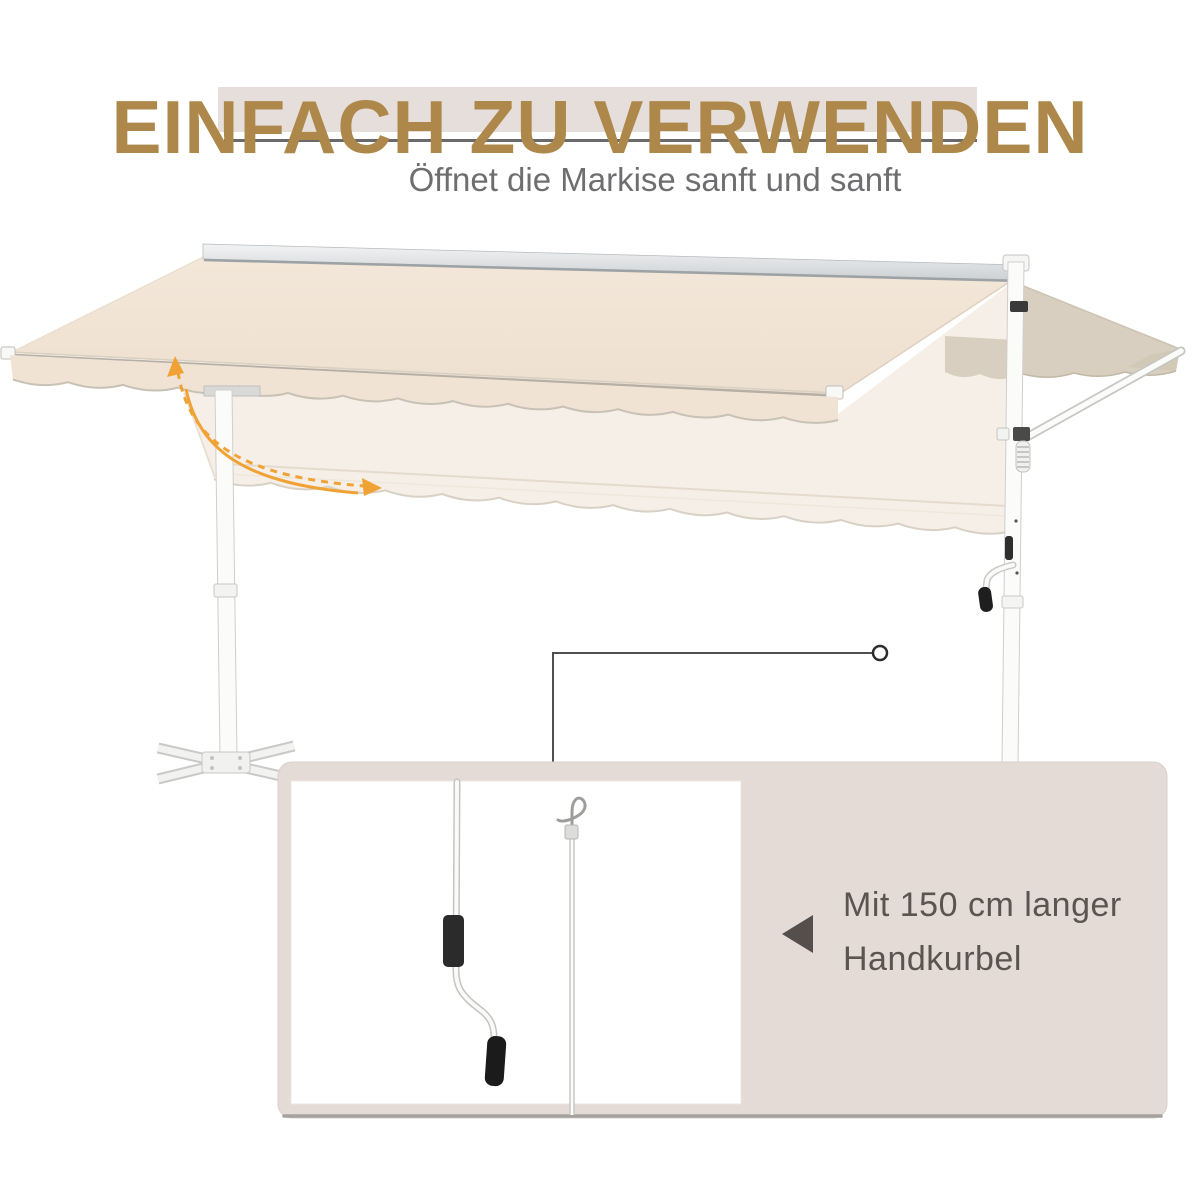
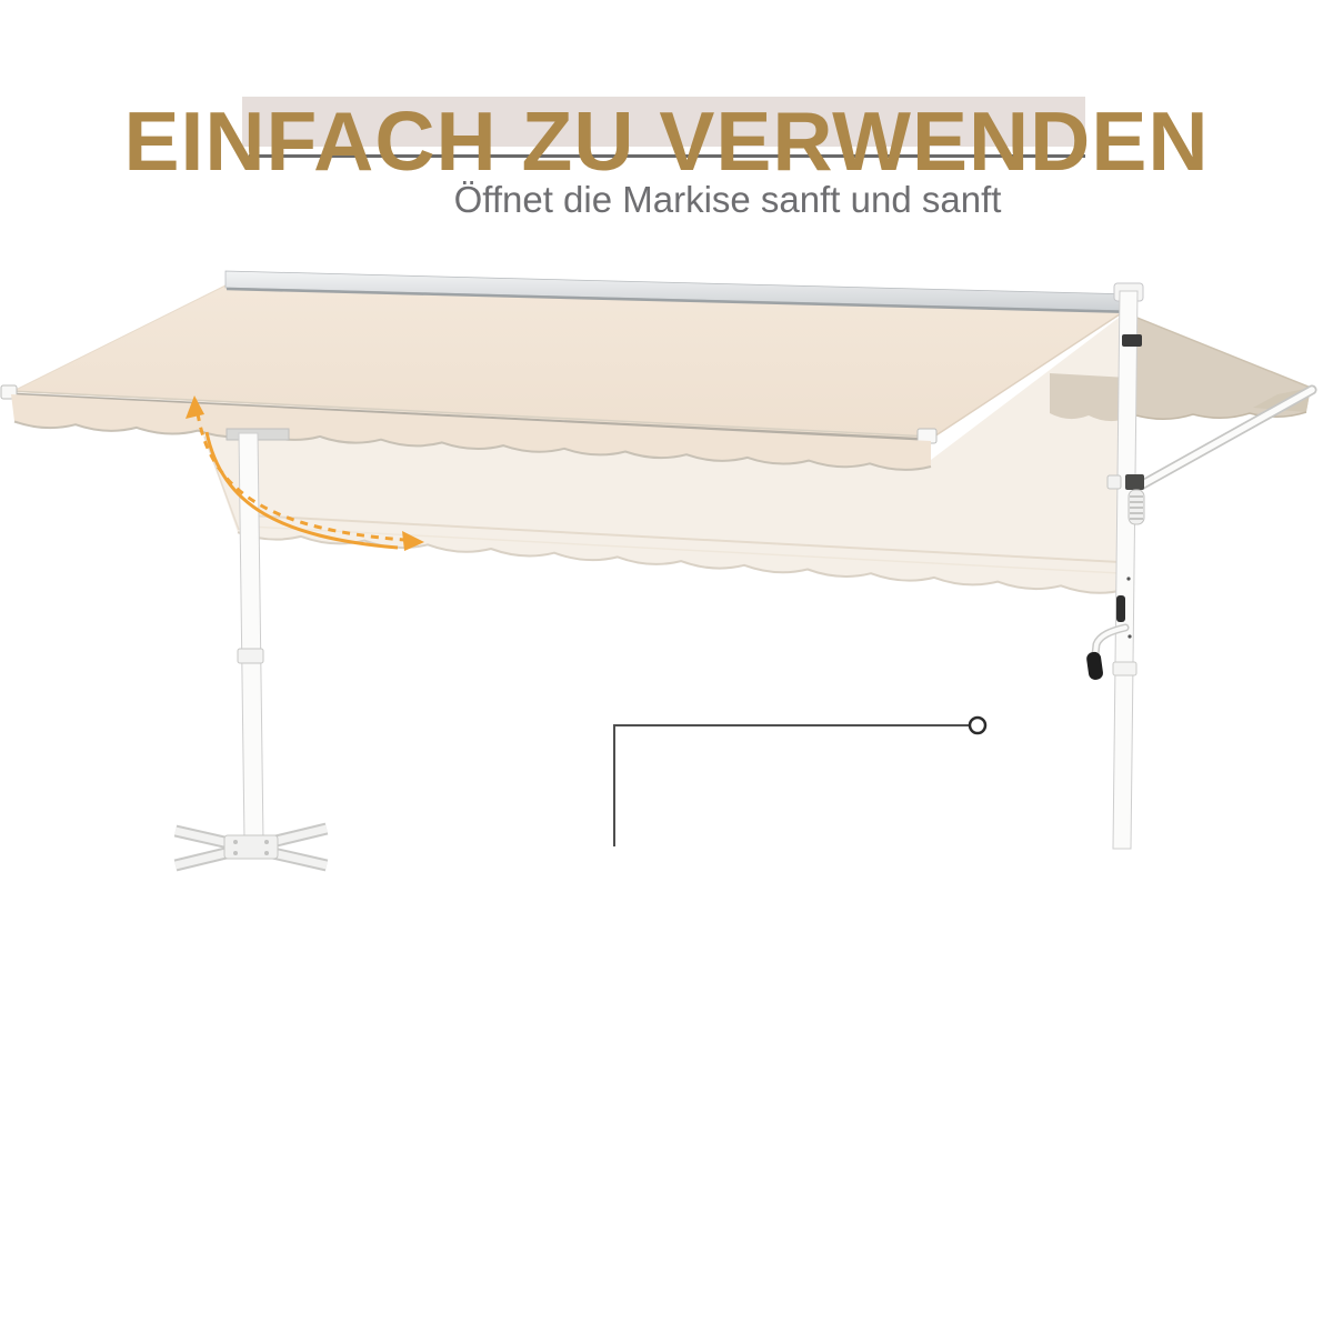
  EINFACH ZU VERWENDEN
  Öffnet die Markise sanft und sanft
- Mit 150 cm langer
- Handkurbel
